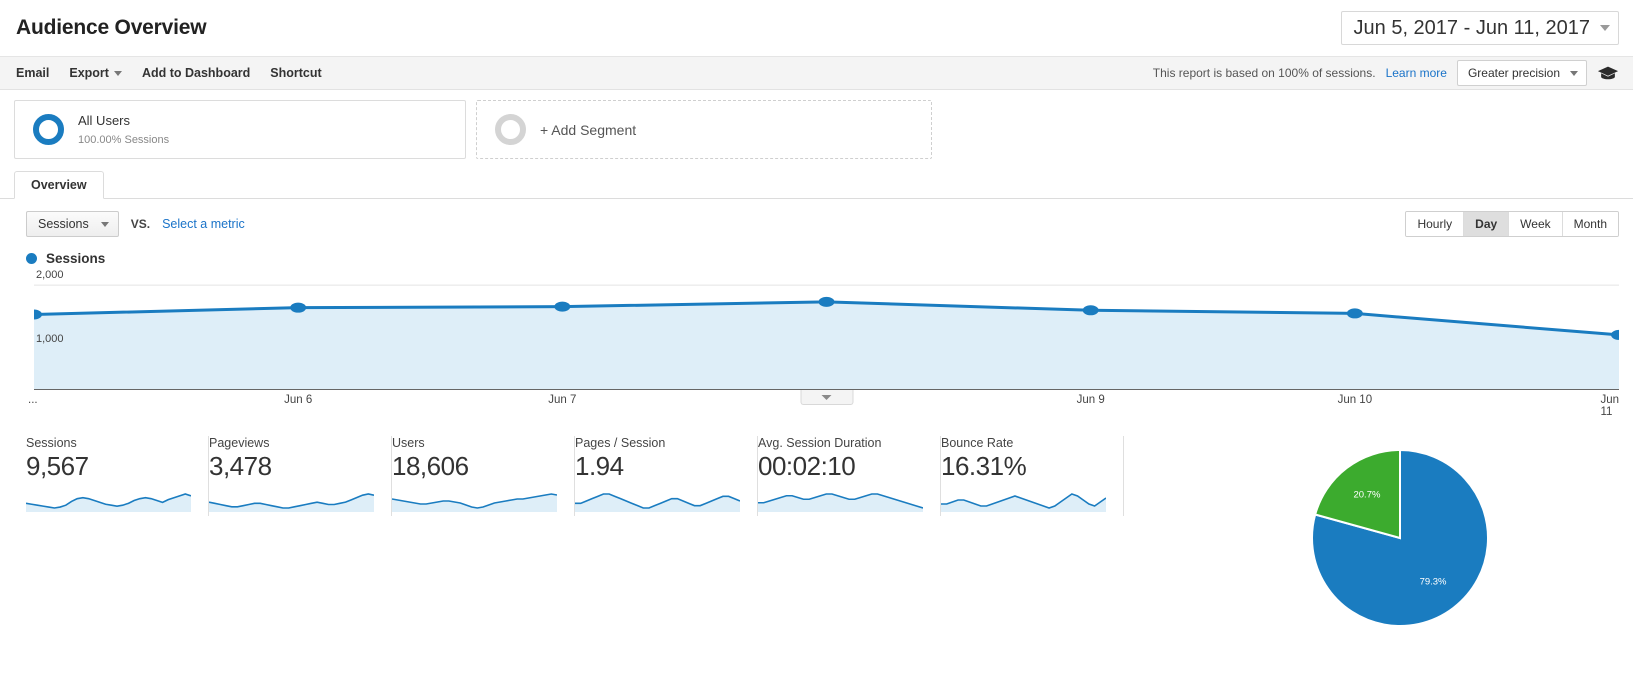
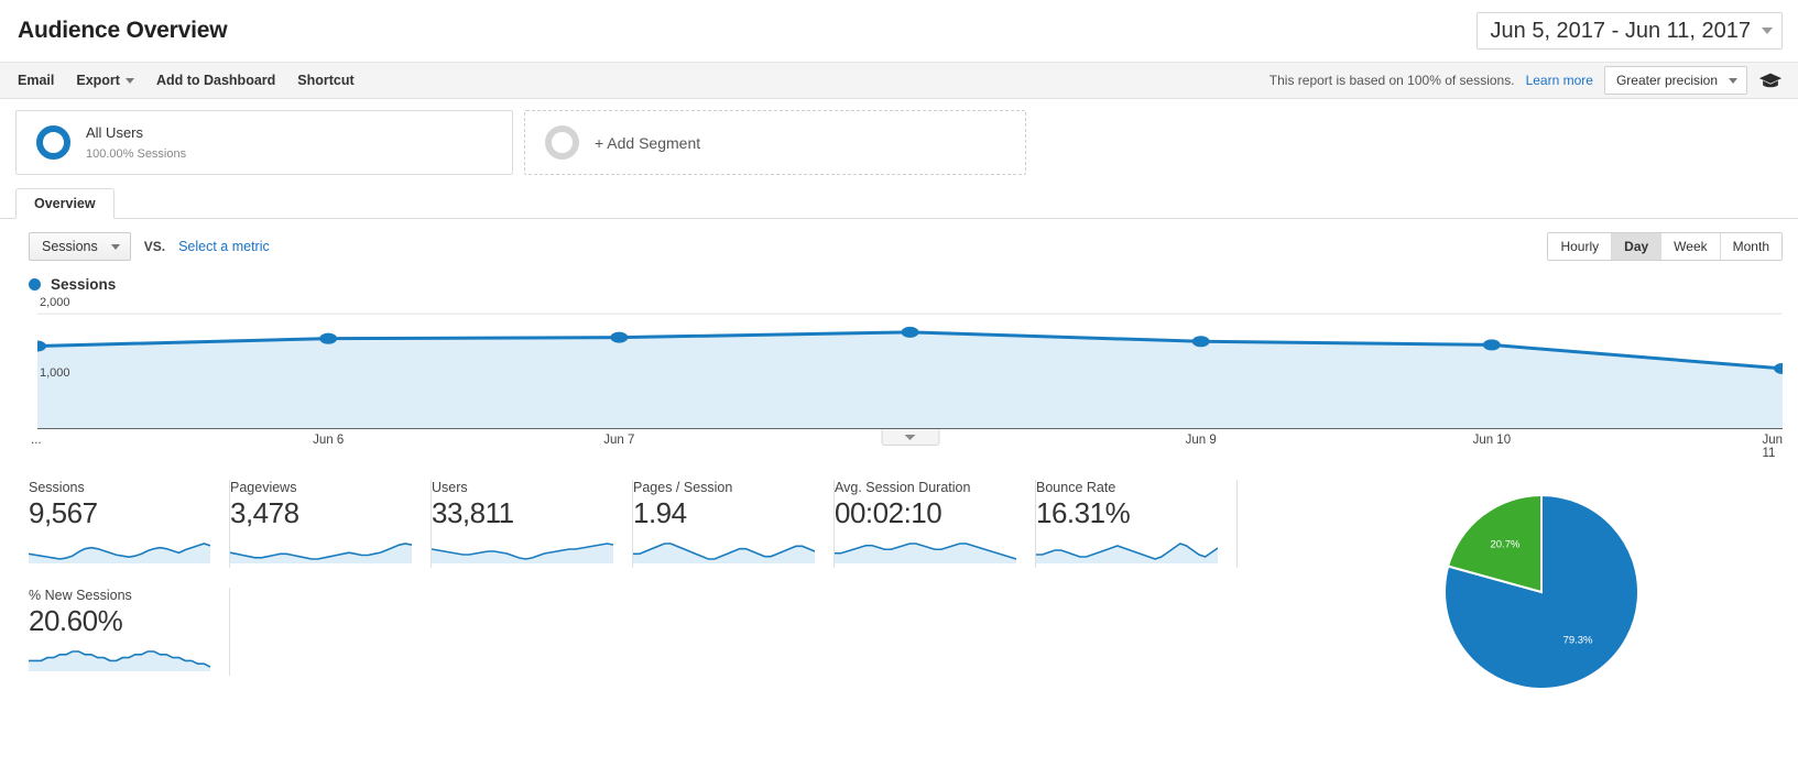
  Audience Overview
  Jun 5, 2017 - Jun 11, 2017
  Email
  Export
  Add to Dashboard
  Shortcut
  This report is based on 100% of sessions.
  Learn more
  Greater precision
  All Users
  100.00% Sessions
  + Add Segment
  Overview
  Sessions
  VS.
  Select a metric
  Hourly
  Day
  Week
  Month
  Sessions
  2,000
  1,000
  ...
  Jun 6
  Jun 7
  Jun 9
  Jun 10
  Jun 11
  Sessions
  9,567
  Pageviews
  3,478
  Users
- 18,606
+ 33,811
  Pages / Session
  1.94
  Avg. Session Duration
  00:02:10
  Bounce Rate
  16.31%
+ % New Sessions
+ 20.60%
  79.3%
  20.7%
